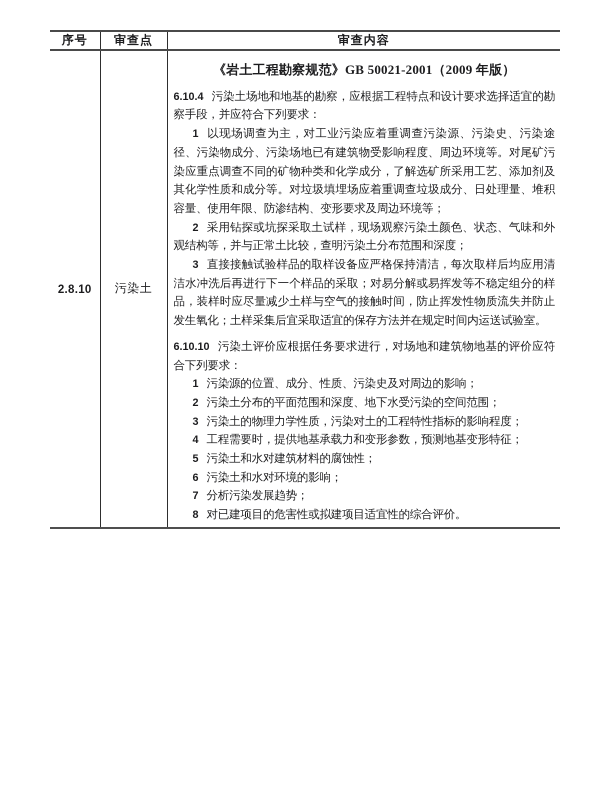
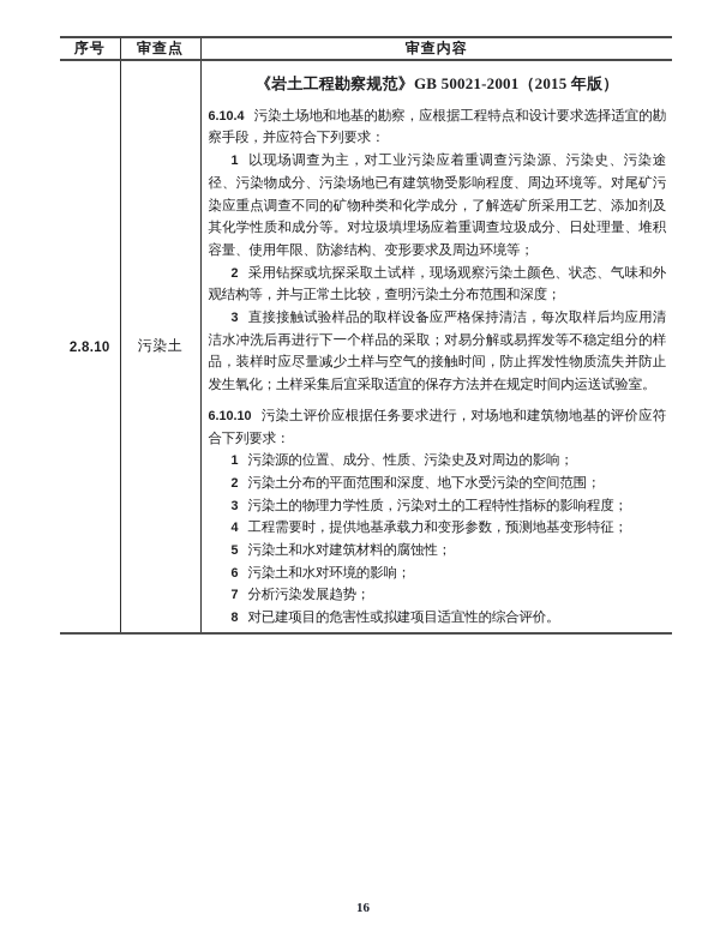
  序号	审查点	审查内容
- 2.8.10	污染土	《岩土工程勘察规范》GB 50021-2001（2009 年版）6.10.4 污染土场地和地基的勘察，应根据工程特点和设计要求选择适宜的勘察手段，并应符合下列要求：1 以现场调查为主，对工业污染应着重调查污染源、污染史、污染途径、污染物成分、污染场地已有建筑物受影响程度、周边环境等。对尾矿污染应重点调查不同的矿物种类和化学成分，了解选矿所采用工艺、添加剂及其化学性质和成分等。对垃圾填埋场应着重调查垃圾成分、日处理量、堆积容量、使用年限、防渗结构、变形要求及周边环境等；2 采用钻探或坑探采取土试样，现场观察污染土颜色、状态、气味和外观结构等，并与正常土比较，查明污染土分布范围和深度；3 直接接触试验样品的取样设备应严格保持清洁，每次取样后均应用清洁水冲洗后再进行下一个样品的采取；对易分解或易挥发等不稳定组分的样品，装样时应尽量减少土样与空气的接触时间，防止挥发性物质流失并防止发生氧化；土样采集后宜采取适宜的保存方法并在规定时间内运送试验室。6.10.10 污染土评价应根据任务要求进行，对场地和建筑物地基的评价应符合下列要求：1 污染源的位置、成分、性质、污染史及对周边的影响；2 污染土分布的平面范围和深度、地下水受污染的空间范围；3 污染土的物理力学性质，污染对土的工程特性指标的影响程度；4 工程需要时，提供地基承载力和变形参数，预测地基变形特征；5 污染土和水对建筑材料的腐蚀性；6 污染土和水对环境的影响；7 分析污染发展趋势；8 对已建项目的危害性或拟建项目适宜性的综合评价。
+ 2.8.10	污染土	《岩土工程勘察规范》GB 50021-2001（2015 年版）6.10.4 污染土场地和地基的勘察，应根据工程特点和设计要求选择适宜的勘察手段，并应符合下列要求：1 以现场调查为主，对工业污染应着重调查污染源、污染史、污染途径、污染物成分、污染场地已有建筑物受影响程度、周边环境等。对尾矿污染应重点调查不同的矿物种类和化学成分，了解选矿所采用工艺、添加剂及其化学性质和成分等。对垃圾填埋场应着重调查垃圾成分、日处理量、堆积容量、使用年限、防渗结构、变形要求及周边环境等；2 采用钻探或坑探采取土试样，现场观察污染土颜色、状态、气味和外观结构等，并与正常土比较，查明污染土分布范围和深度；3 直接接触试验样品的取样设备应严格保持清洁，每次取样后均应用清洁水冲洗后再进行下一个样品的采取；对易分解或易挥发等不稳定组分的样品，装样时应尽量减少土样与空气的接触时间，防止挥发性物质流失并防止发生氧化；土样采集后宜采取适宜的保存方法并在规定时间内运送试验室。6.10.10 污染土评价应根据任务要求进行，对场地和建筑物地基的评价应符合下列要求：1 污染源的位置、成分、性质、污染史及对周边的影响；2 污染土分布的平面范围和深度、地下水受污染的空间范围；3 污染土的物理力学性质，污染对土的工程特性指标的影响程度；4 工程需要时，提供地基承载力和变形参数，预测地基变形特征；5 污染土和水对建筑材料的腐蚀性；6 污染土和水对环境的影响；7 分析污染发展趋势；8 对已建项目的危害性或拟建项目适宜性的综合评价。
+ 16
